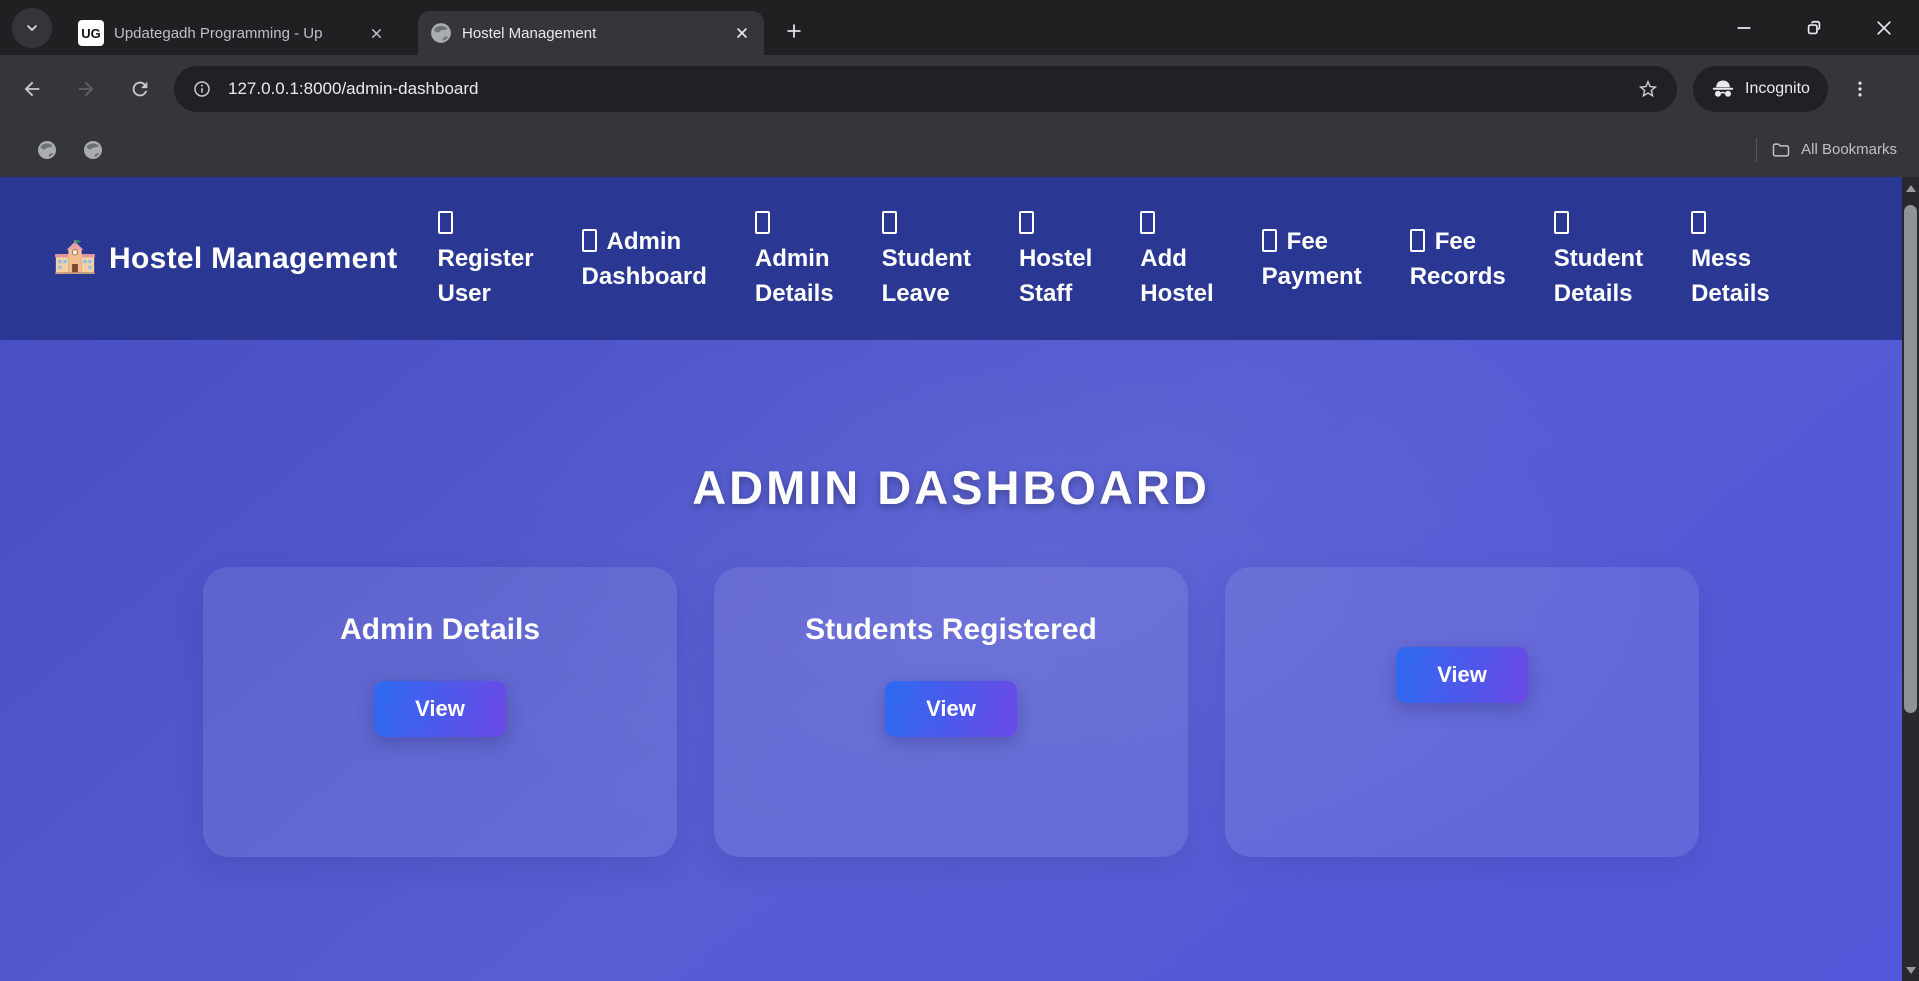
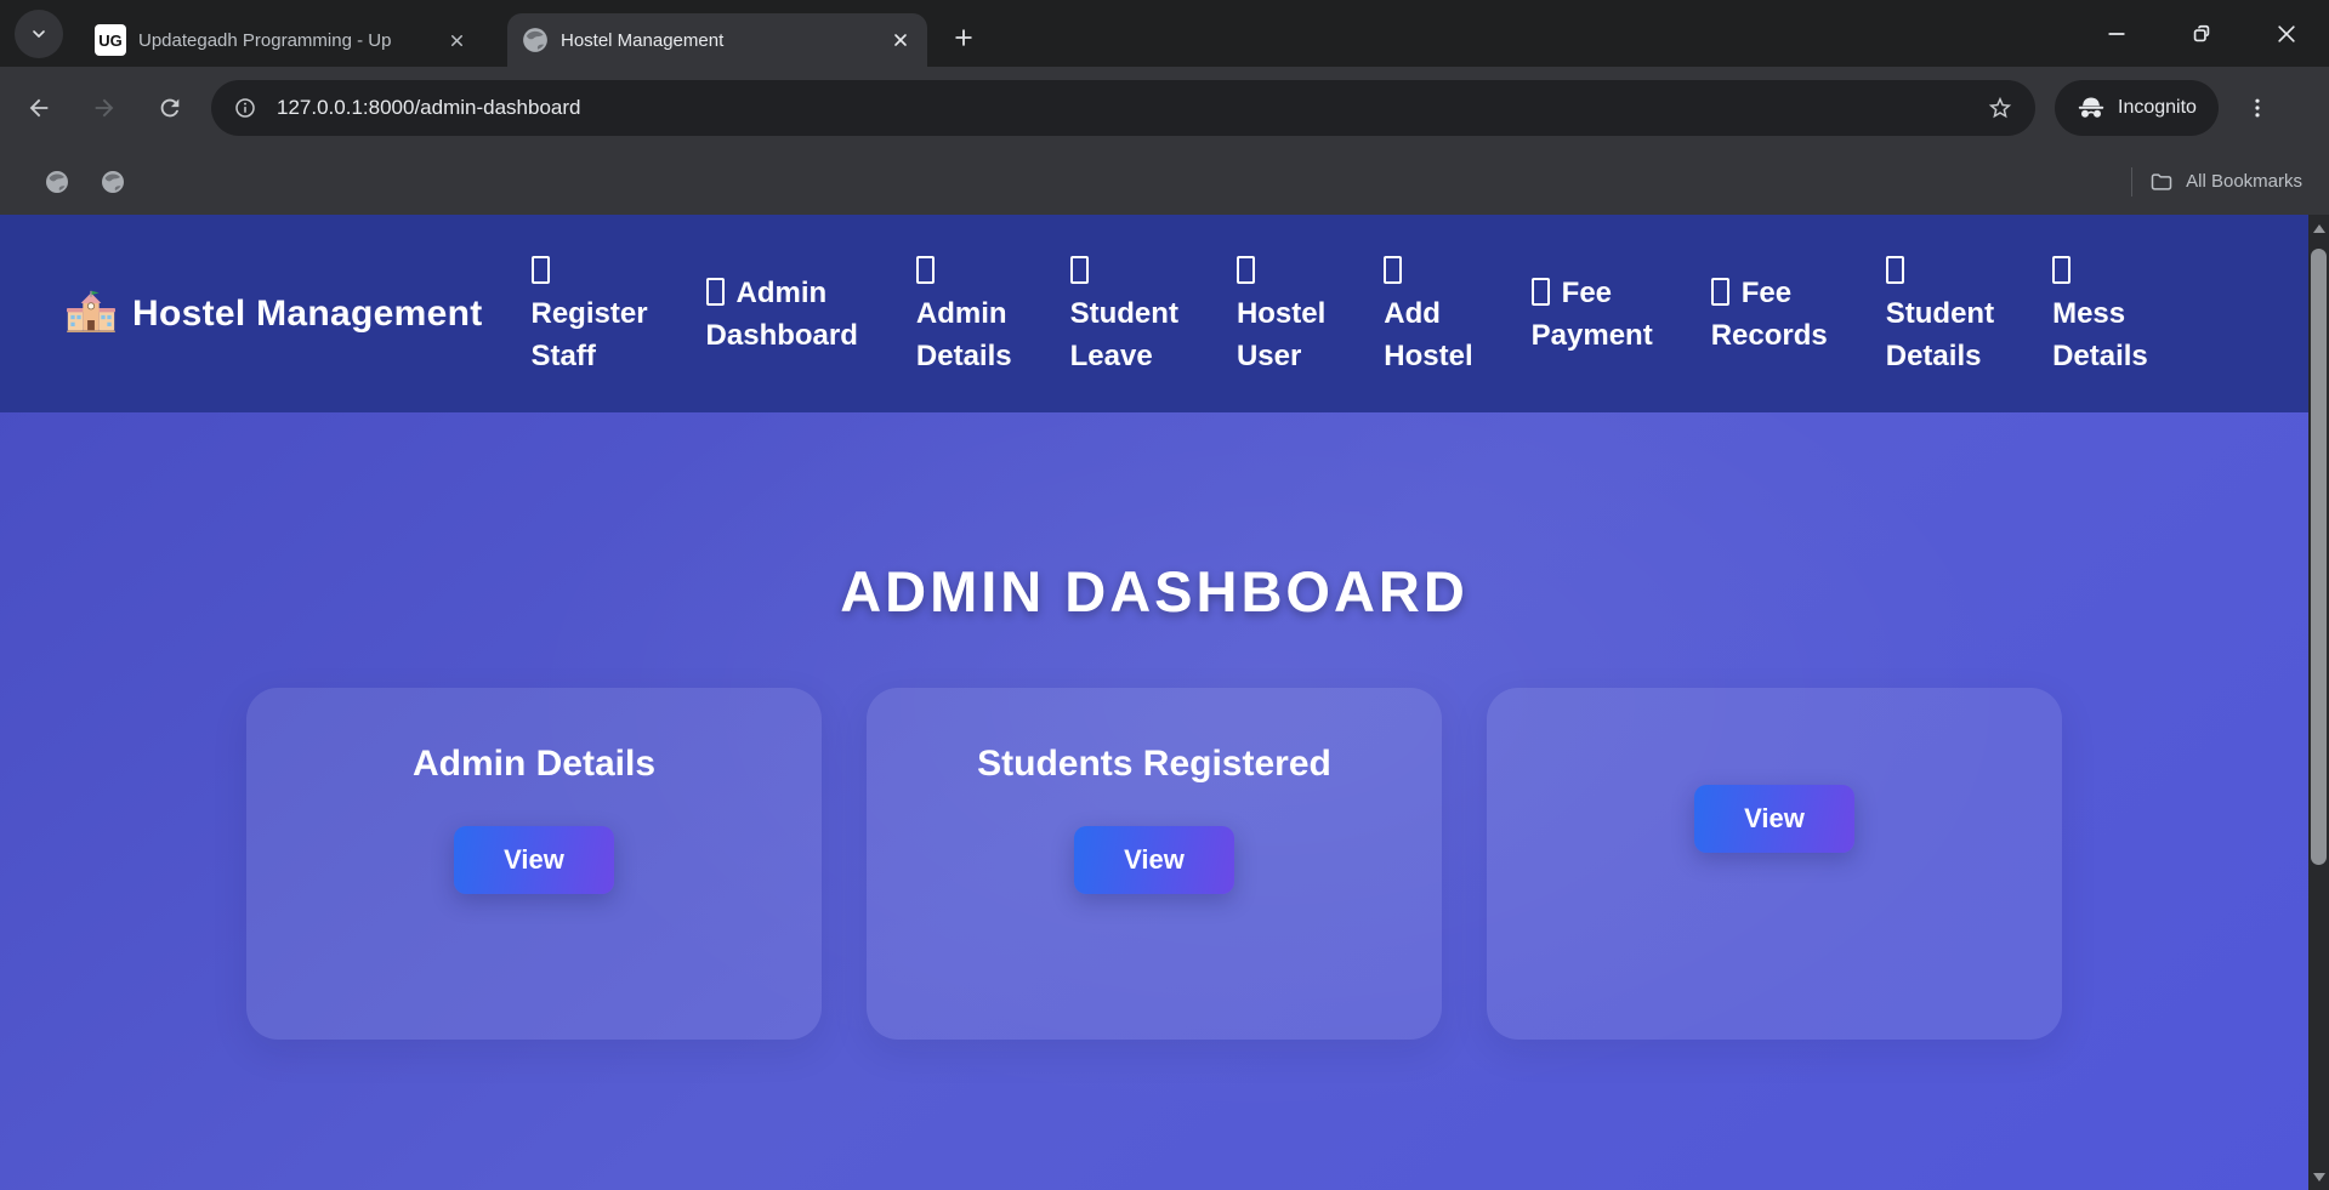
  UG
  Updategadh Programming - Up
  Hostel Management
  127.0.0.1:8000/admin-dashboard
  Incognito
  All Bookmarks
  Hostel Management
  Register
- User
+ Staff
  Admin
  Dashboard
  Admin
  Details
  Student
  Leave
  Hostel
- Staff
+ User
  Add
  Hostel
  Fee
  Payment
  Fee
  Records
  Student
  Details
  Mess
  Details
  ADMIN DASHBOARD
  Admin Details
  View
  Students Registered
  View
  View
